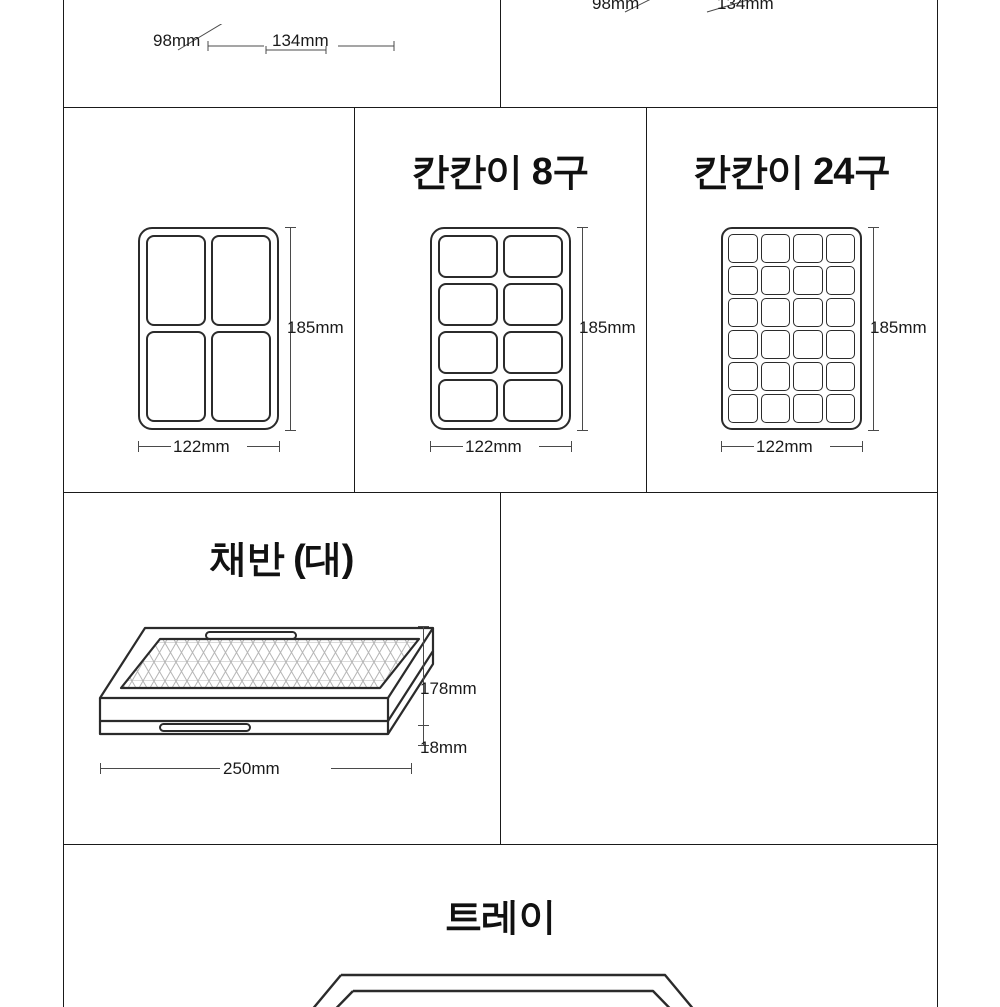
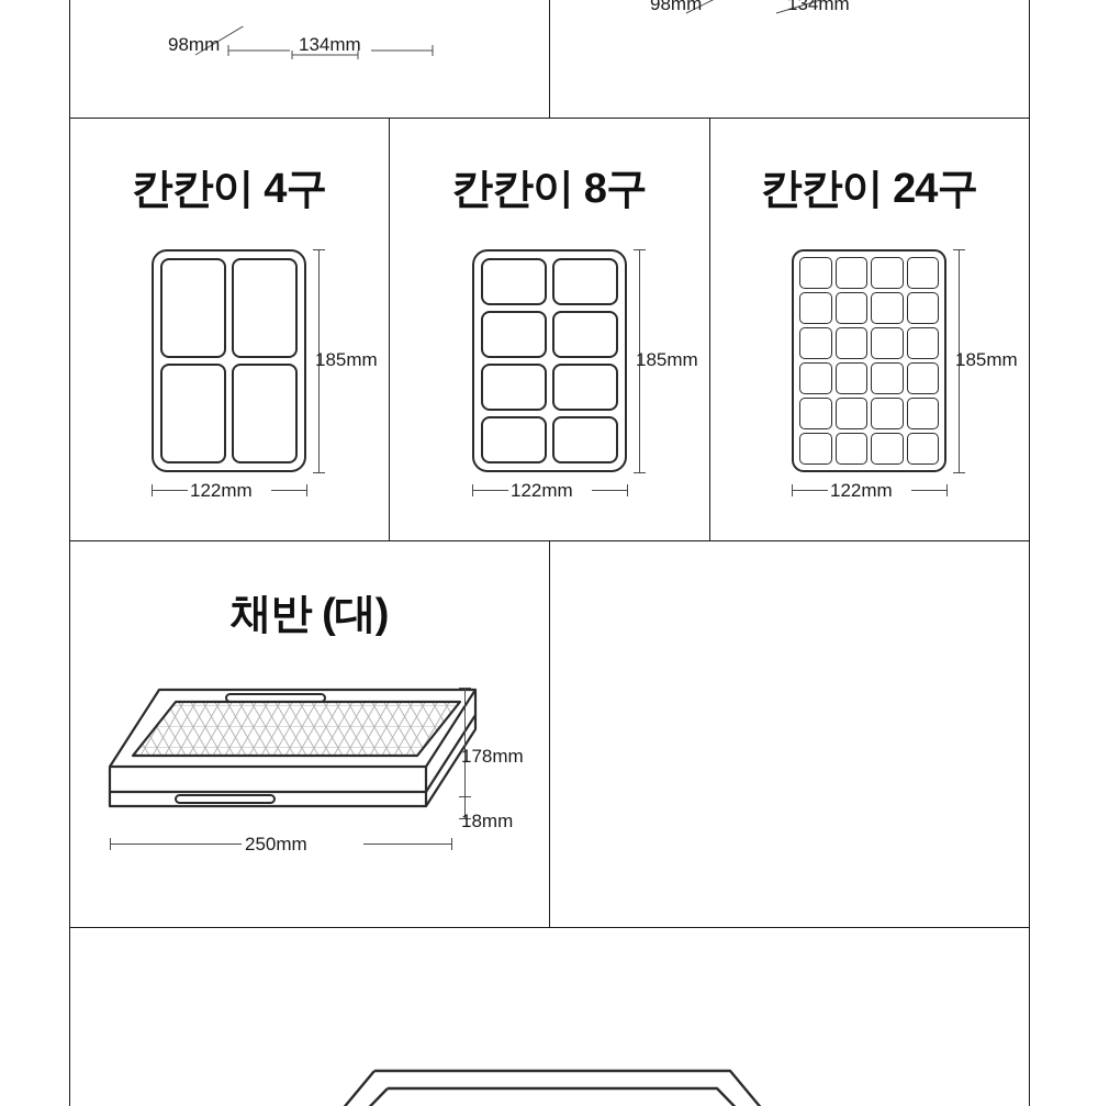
  98mm
  134mm
  98mm
  134mm
+ 칸칸이 4구
  185mm
  122mm
  칸칸이 8구
  185mm
  122mm
  칸칸이 24구
  185mm
  122mm
  채반 (대)
  178mm
  18mm
  250mm
- 트레이
